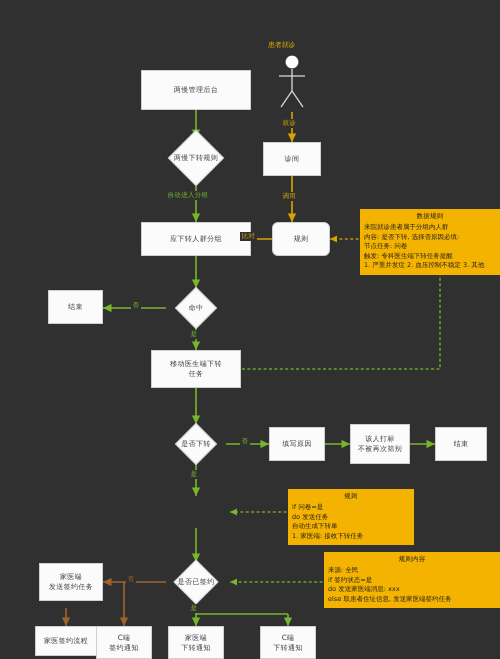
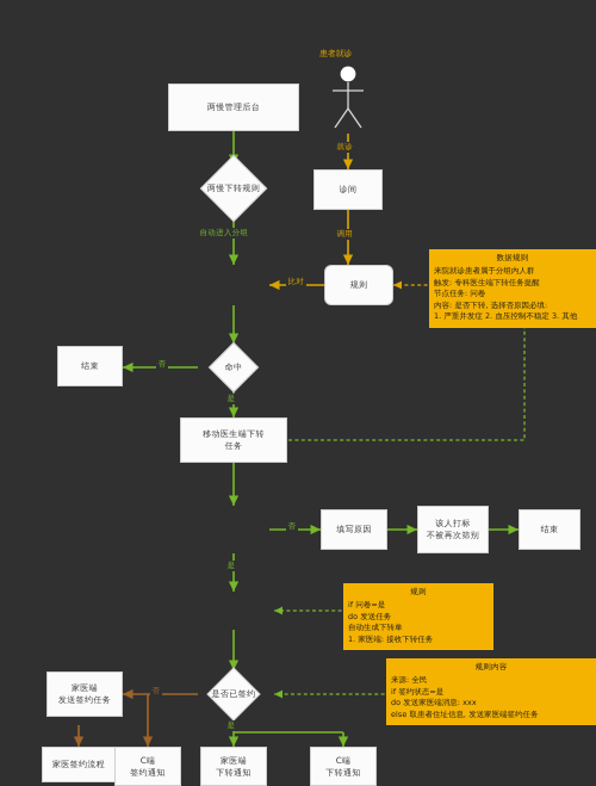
  患者就诊
  两慢管理后台
  两慢下转规则
- 应下转人群分组
  诊间
  规则
  结束
  命中
  移动医生端下转
  任务
- 是否下转
  填写原因
  该人打标
  不被再次筛别
  结束
  是否已签约
  家医端
  发送签约任务
  家医签约流程
  C端
  签约通知
  家医端
  下转通知
  C端
  下转通知
  就诊
  调用
  自动进入分组
  比对
  否
  是
  否
  是
  否
  是
  数据规则
  来院就诊患者属于分组内人群
- 内容: 是否下转, 选择否原因必填:
+ 触发: 专科医生端下转任务提醒
  节点任务: 问卷
- 触发: 专科医生端下转任务提醒
+ 内容: 是否下转, 选择否原因必填:
  1. 严重并发症 2. 血压控制不稳定 3. 其他
  规则
  if 问卷=是
  do 发送任务
  自动生成下转单
  1. 家医端: 接收下转任务
  规则内容
  来源: 全民
  if 签约状态=是
  do 发送家医端消息: xxx
  else 取患者住址信息, 发送家医端签约任务
